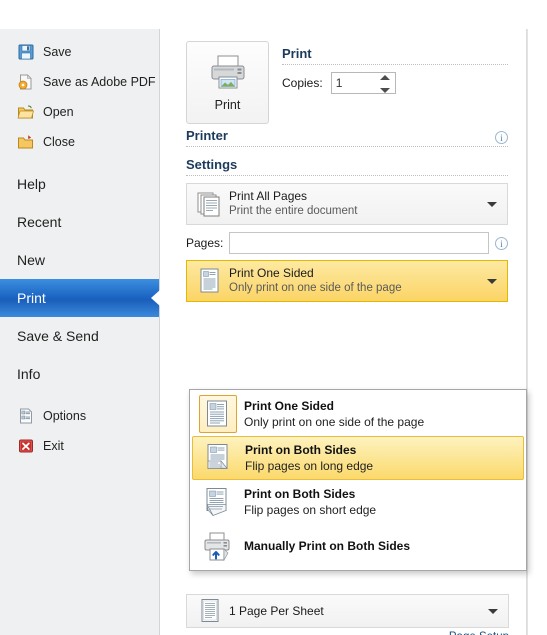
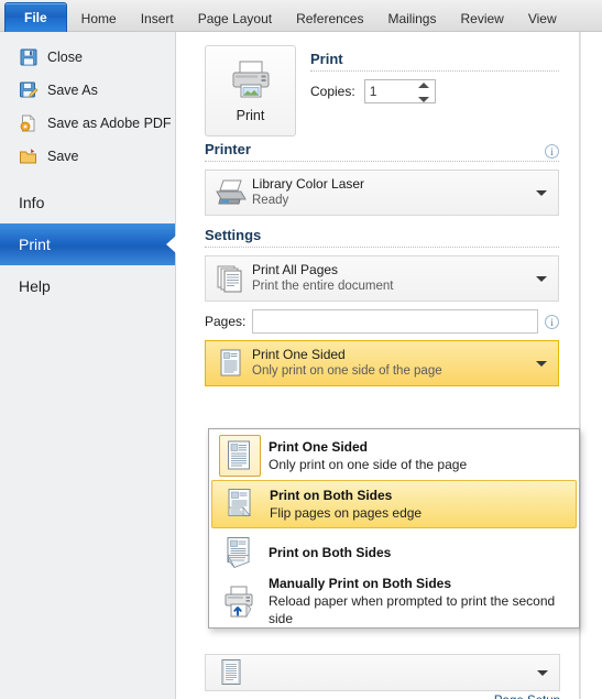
+ File
+ Home
+ Insert
+ Page Layout
+ References
+ Mailings
+ Review
+ View
- Save
+ Close
+ Save As
  Save as Adobe PDF
- Open
- Close
+ Save
- Help
+ Info
- Recent
- New
  Print
- Save & Send
- Info
+ Help
- Options
- Exit
  Print
  Print
  Copies:
  1
  Printer
  i
+ Library Color Laser
+ Ready
  Settings
  Print All Pages
  Print the entire document
  Pages:
  i
  Print One Sided
  Only print on one side of the page
- 1 Page Per Sheet
  Print One Sided
  Only print on one side of the page
  Print on Both Sides
- Flip pages on long edge
+ Flip pages on pages edge
  Print on Both Sides
- Flip pages on short edge
  Manually Print on Both Sides
+ Reload paper when prompted to print the second side
